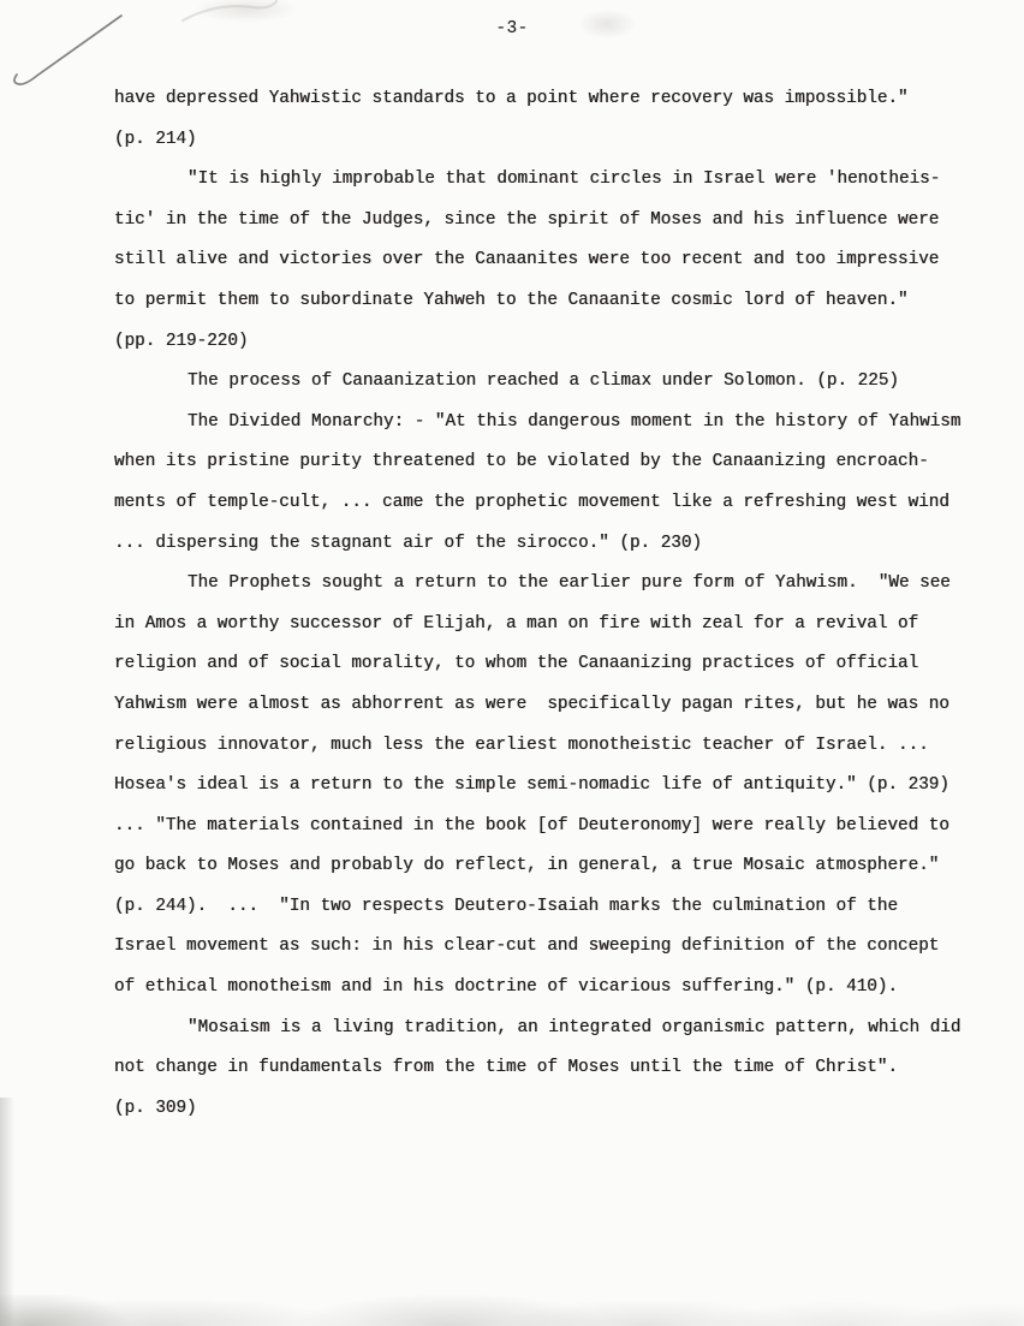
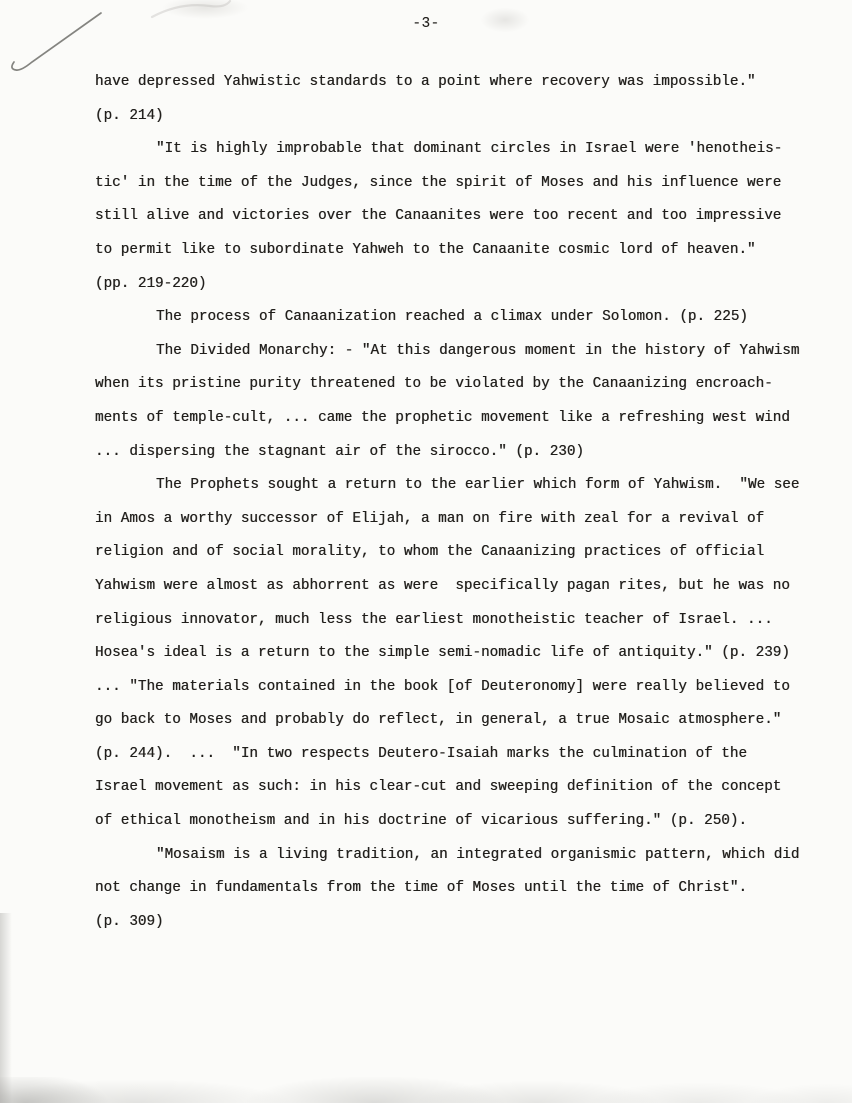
  -3-
  have depressed Yahwistic standards to a point where recovery was impossible."
  (p. 214)
  "It is highly improbable that dominant circles in Israel were 'henotheis-
  tic' in the time of the Judges, since the spirit of Moses and his influence were
  still alive and victories over the Canaanites were too recent and too impressive
- to permit them to subordinate Yahweh to the Canaanite cosmic lord of heaven."
+ to permit like to subordinate Yahweh to the Canaanite cosmic lord of heaven."
  (pp. 219-220)
  The process of Canaanization reached a climax under Solomon. (p. 225)
  The Divided Monarchy: - "At this dangerous moment in the history of Yahwism
  when its pristine purity threatened to be violated by the Canaanizing encroach-
  ments of temple-cult, ... came the prophetic movement like a refreshing west wind
  ... dispersing the stagnant air of the sirocco." (p. 230)
- The Prophets sought a return to the earlier pure form of Yahwism. "We see
+ The Prophets sought a return to the earlier which form of Yahwism. "We see
  in Amos a worthy successor of Elijah, a man on fire with zeal for a revival of
  religion and of social morality, to whom the Canaanizing practices of official
  Yahwism were almost as abhorrent as were specifically pagan rites, but he was no
  religious innovator, much less the earliest monotheistic teacher of Israel. ...
  Hosea's ideal is a return to the simple semi-nomadic life of antiquity." (p. 239)
  ... "The materials contained in the book [of Deuteronomy] were really believed to
  go back to Moses and probably do reflect, in general, a true Mosaic atmosphere."
  (p. 244). ... "In two respects Deutero-Isaiah marks the culmination of the
  Israel movement as such: in his clear-cut and sweeping definition of the concept
- of ethical monotheism and in his doctrine of vicarious suffering." (p. 410).
+ of ethical monotheism and in his doctrine of vicarious suffering." (p. 250).
  "Mosaism is a living tradition, an integrated organismic pattern, which did
  not change in fundamentals from the time of Moses until the time of Christ".
  (p. 309)
